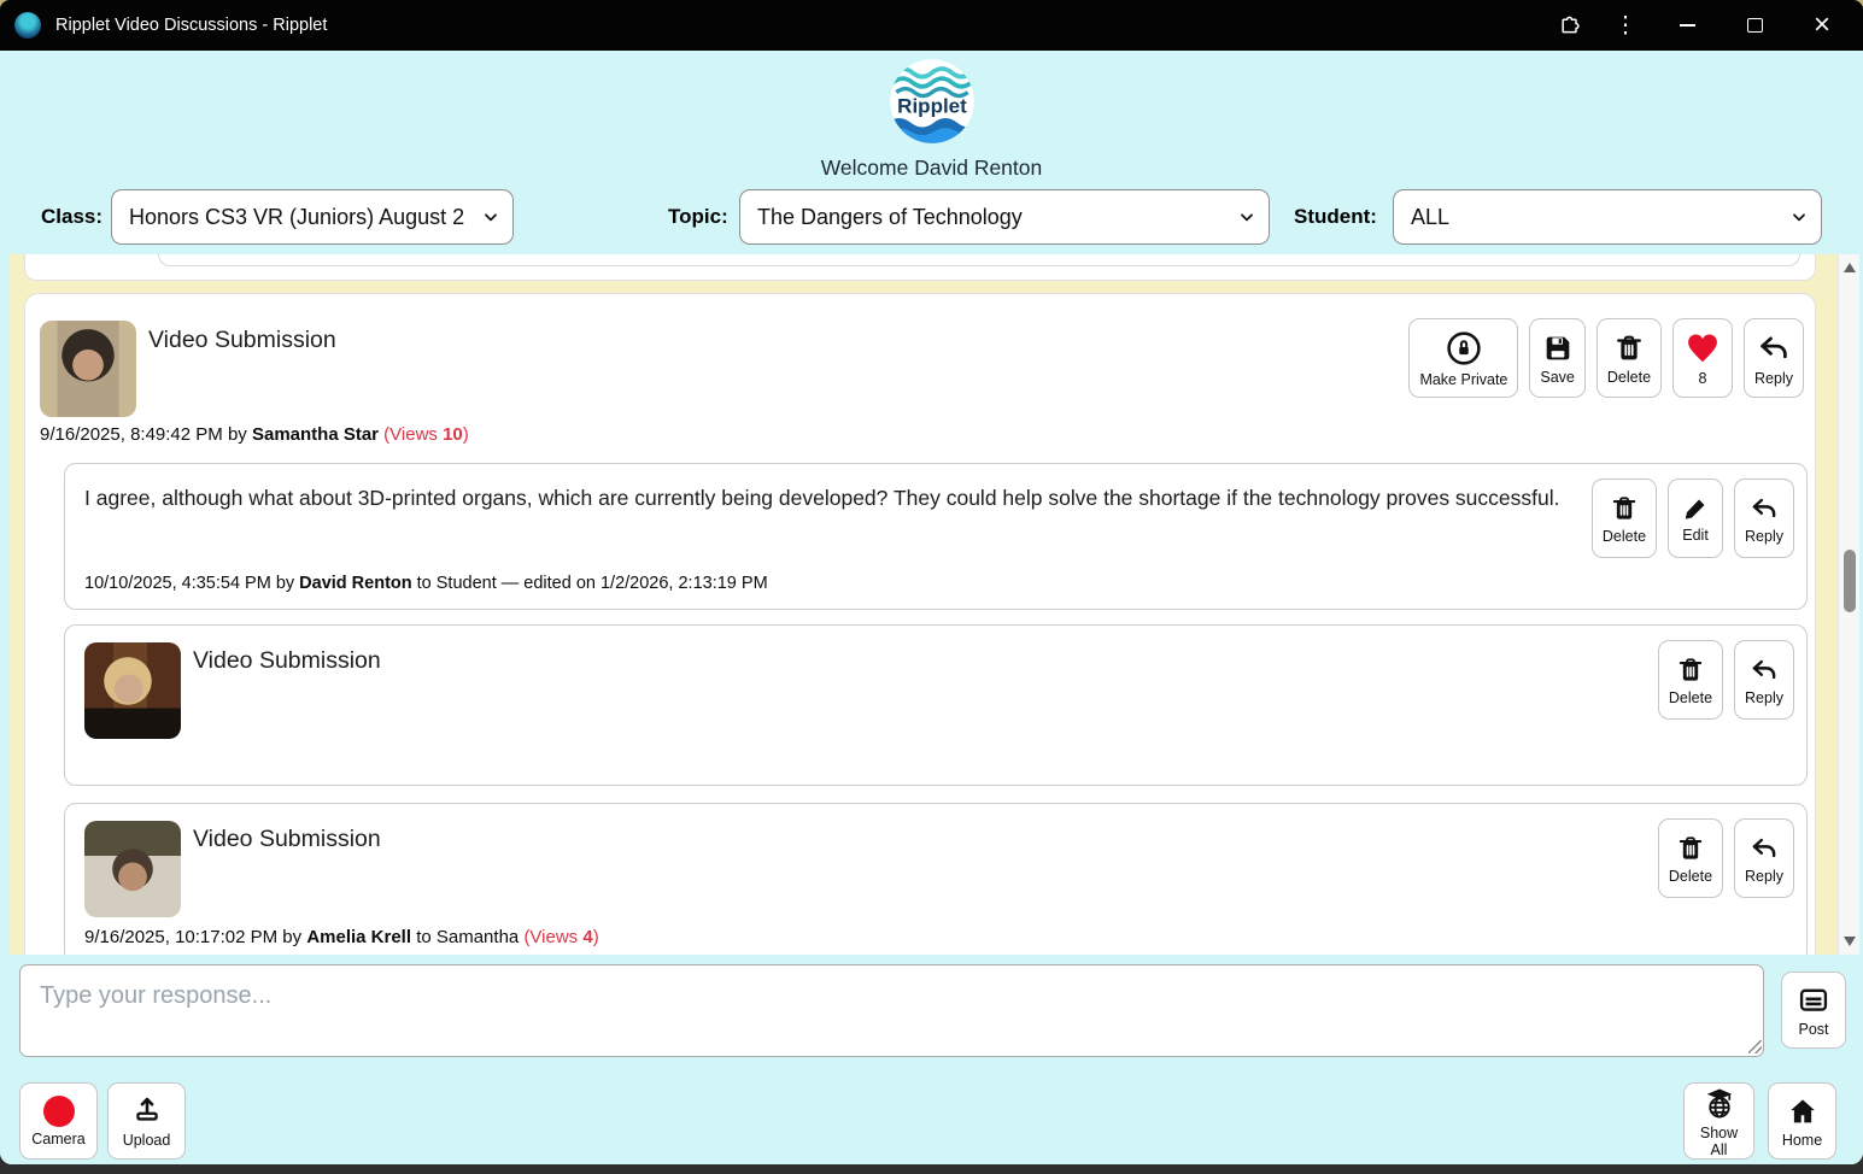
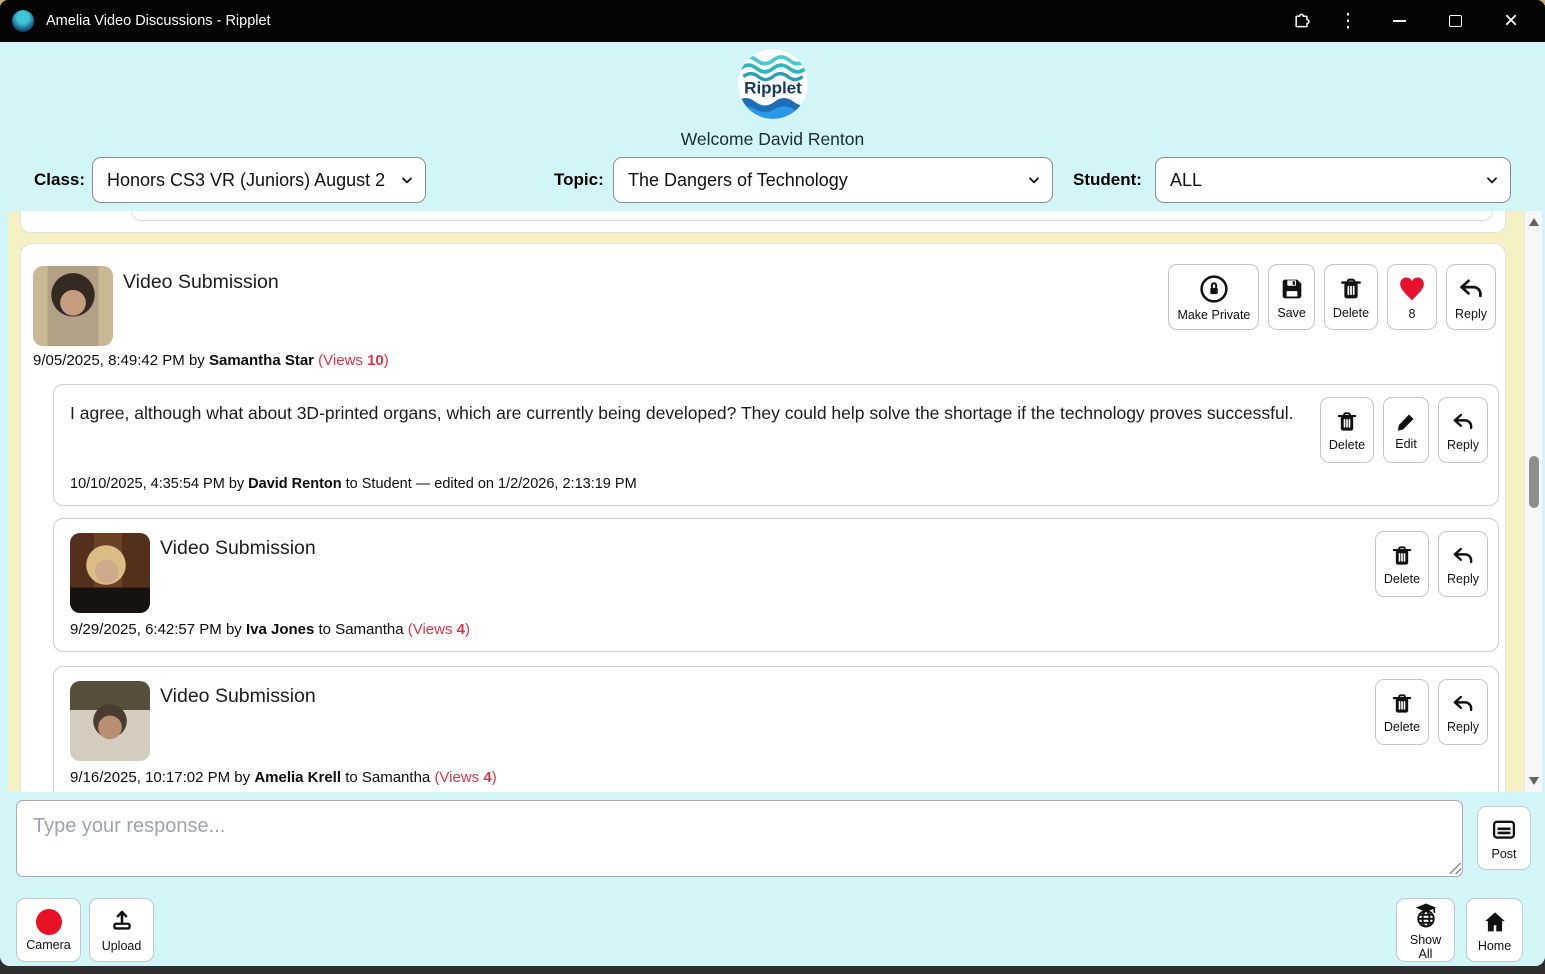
- Ripplet Video Discussions - Ripplet
+ Amelia Video Discussions - Ripplet
  ⋮
  ×
  Ripplet
  Welcome David Renton
  Class:
  Honors CS3 VR (Juniors) August 2
  Topic:
  The Dangers of Technology
  Student:
  ALL
  Video Submission
  Make Private
  Save
  Delete
  8
  Reply
- 9/16/2025, 8:49:42 PM by Samantha Star (Views 10)
+ 9/05/2025, 8:49:42 PM by Samantha Star (Views 10)
  I agree, although what about 3D-printed organs, which are currently being developed? They could help solve the shortage if the technology proves successful.
  Delete
  Edit
  Reply
  10/10/2025, 4:35:54 PM by David Renton to Student — edited on 1/2/2026, 2:13:19 PM
  Video Submission
  Delete
  Reply
+ 9/29/2025, 6:42:57 PM by Iva Jones to Samantha (Views 4)
  Video Submission
  Delete
  Reply
  9/16/2025, 10:17:02 PM by Amelia Krell to Samantha (Views 4)
  Type your response...
  Post
  Camera
  Upload
  Show All
  Home
